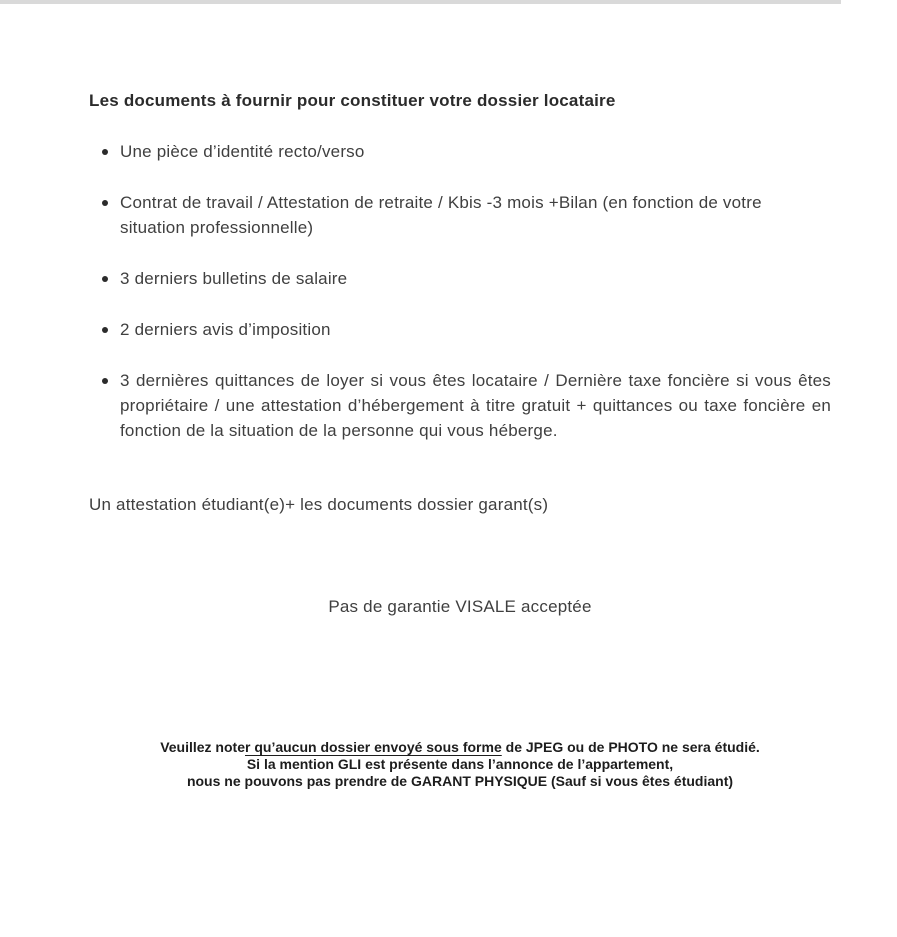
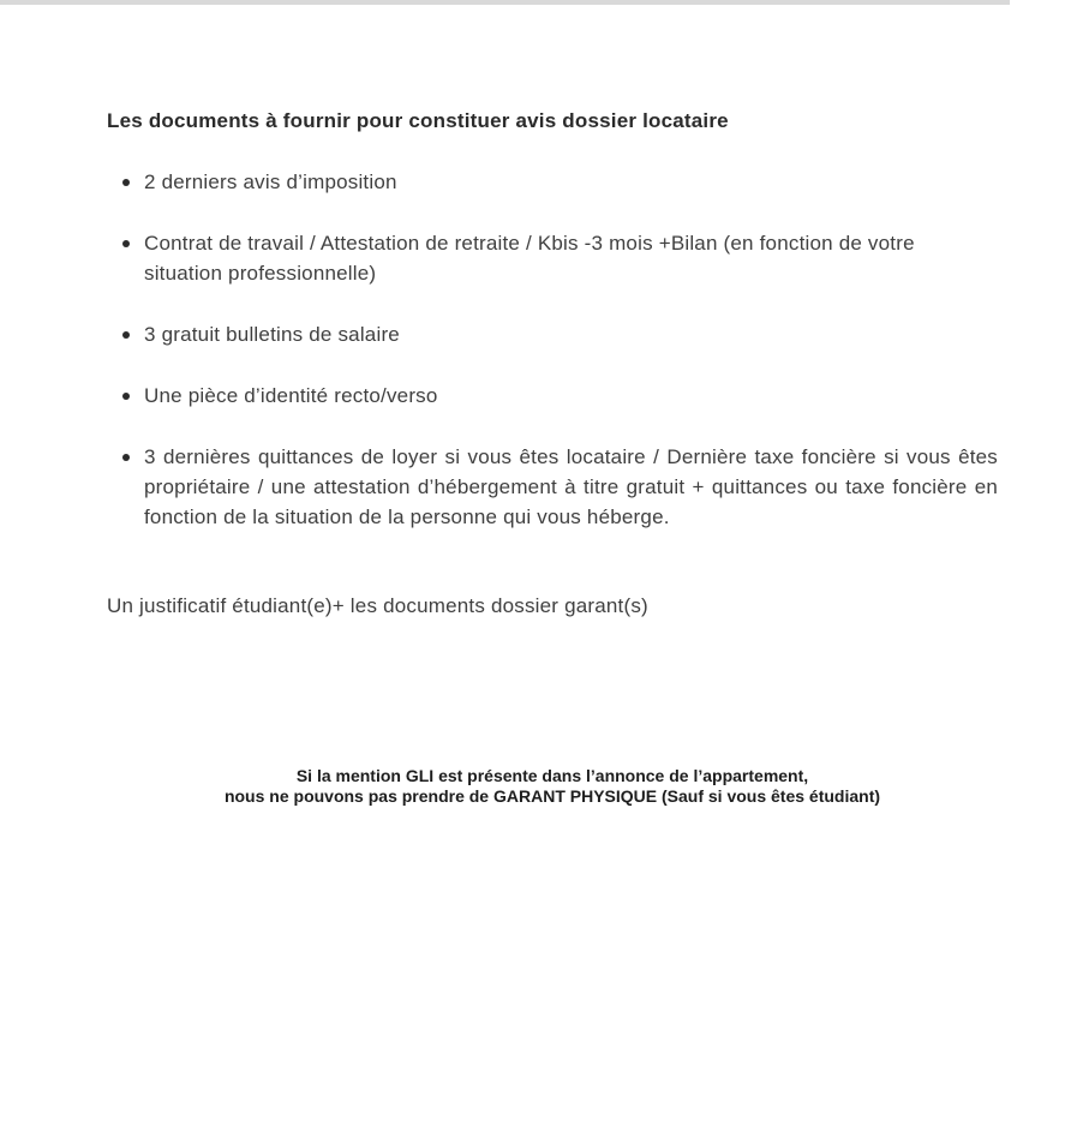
- Les documents à fournir pour constituer votre dossier locataire
+ Les documents à fournir pour constituer avis dossier locataire
- Une pièce d’identité recto/verso
+ 2 derniers avis d’imposition
  Contrat de travail / Attestation de retraite / Kbis -3 mois +Bilan (en fonction de votre situation professionnelle)
- 3 derniers bulletins de salaire
+ 3 gratuit bulletins de salaire
- 2 derniers avis d’imposition
+ Une pièce d’identité recto/verso
  3 dernières quittances de loyer si vous êtes locataire / Dernière taxe foncière si vous êtes propriétaire / une attestation d’hébergement à titre gratuit + quittances ou taxe foncière en fonction de la situation de la personne qui vous héberge.
- Un attestation étudiant(e)+ les documents dossier garant(s)
+ Un justificatif étudiant(e)+ les documents dossier garant(s)
- Pas de garantie VISALE acceptée
- Veuillez noter qu’aucun dossier envoyé sous forme de JPEG ou de PHOTO ne sera étudié.
  Si la mention GLI est présente dans l’annonce de l’appartement,
  nous ne pouvons pas prendre de GARANT PHYSIQUE (Sauf si vous êtes étudiant)
